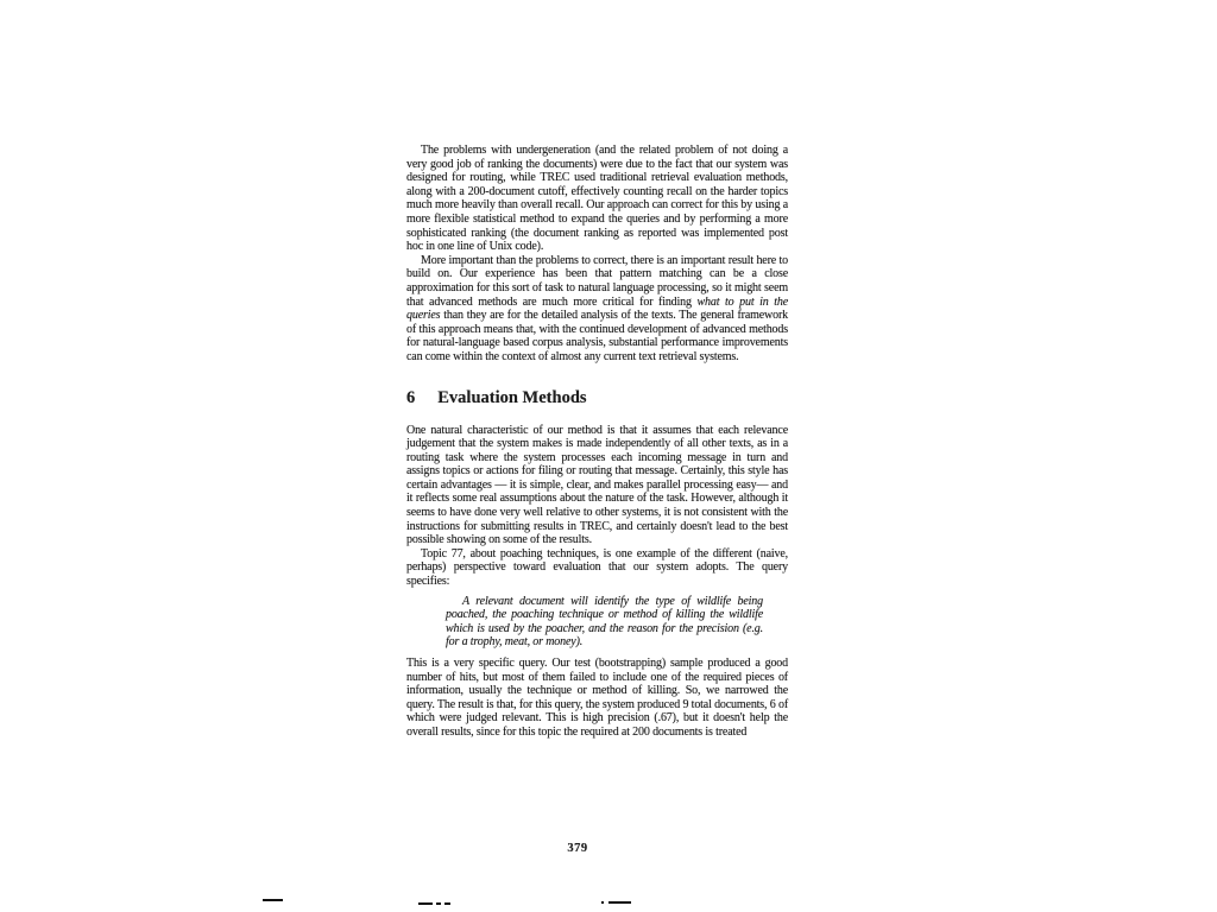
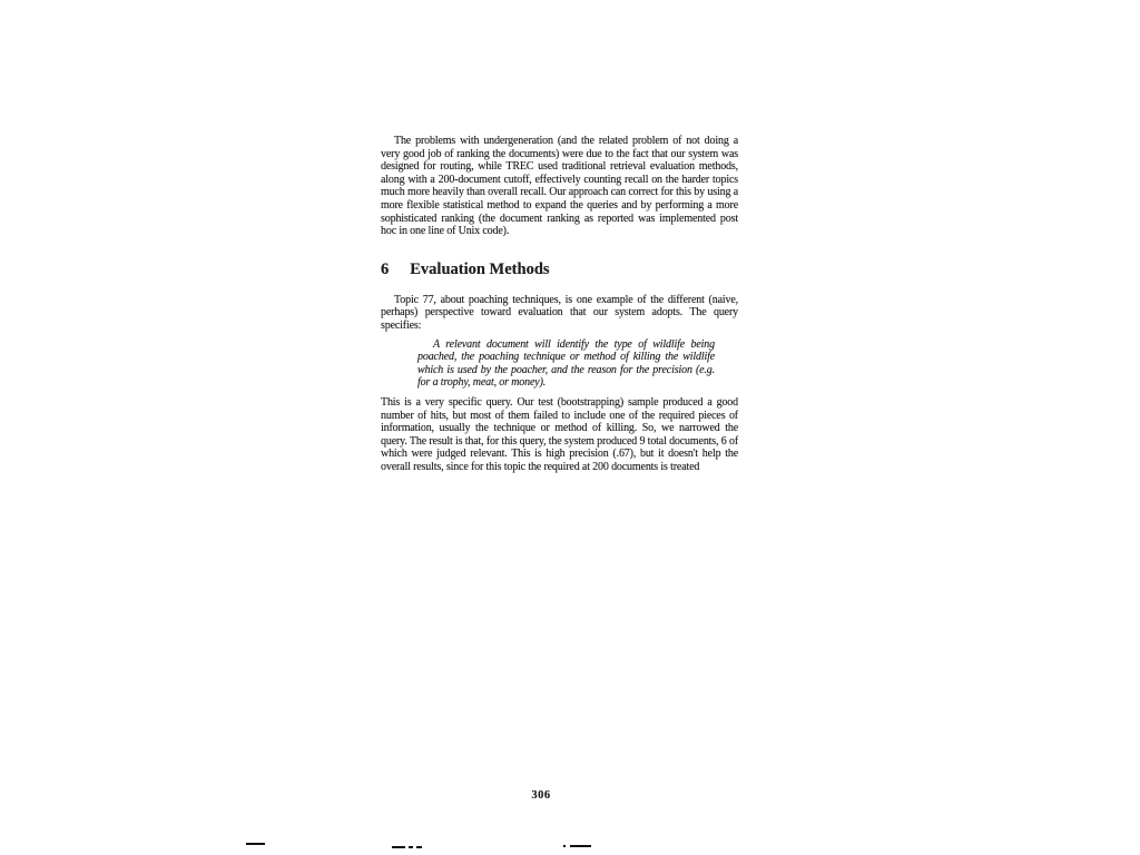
  The problems with undergeneration (and the related problem of not doing a very good job of ranking the documents) were due to the fact that our system was designed for routing, while TREC used traditional retrieval evaluation methods, along with a 200-document cutoff, effectively counting recall on the harder topics much more heavily than overall recall. Our approach can correct for this by using a more flexible statistical method to expand the queries and by performing a more sophisticated ranking (the document ranking as reported was implemented post hoc in one line of Unix code).
- More important than the problems to correct, there is an important result here to build on. Our experience has been that pattern matching can be a close approximation for this sort of task to natural language processing, so it might seem that advanced methods are much more critical for finding what to put in the queries than they are for the detailed analysis of the texts. The general framework of this approach means that, with the continued development of advanced methods for natural-language based corpus analysis, substantial performance improvements can come within the context of almost any current text retrieval systems.
  6 Evaluation Methods
- One natural characteristic of our method is that it assumes that each relevance judgement that the system makes is made independently of all other texts, as in a routing task where the system processes each incoming message in turn and assigns topics or actions for filing or routing that message. Certainly, this style has certain advantages — it is simple, clear, and makes parallel processing easy— and it reflects some real assumptions about the nature of the task. However, although it seems to have done very well relative to other systems, it is not consistent with the instructions for submitting results in TREC, and certainly doesn't lead to the best possible showing on some of the results.
  Topic 77, about poaching techniques, is one example of the different (naive, perhaps) perspective toward evaluation that our system adopts. The query specifies:
  A relevant document will identify the type of wildlife being poached, the poaching technique or method of killing the wildlife which is used by the poacher, and the reason for the precision (e.g. for a trophy, meat, or money).
  This is a very specific query. Our test (bootstrapping) sample produced a good number of hits, but most of them failed to include one of the required pieces of information, usually the technique or method of killing. So, we narrowed the query. The result is that, for this query, the system produced 9 total documents, 6 of which were judged relevant. This is high precision (.67), but it doesn't help the overall results, since for this topic the required at 200 documents is treated
- 379
+ 306
